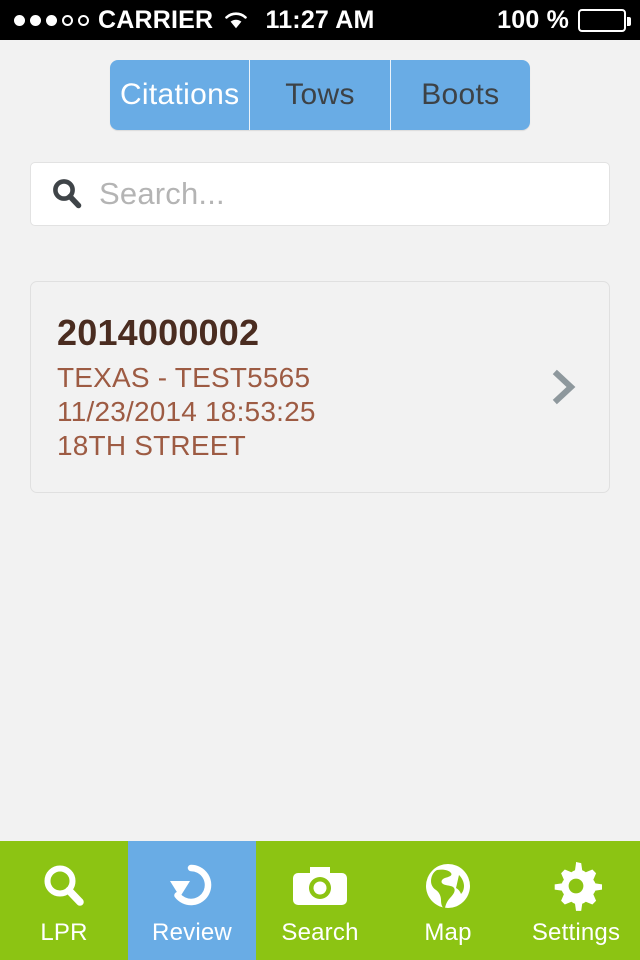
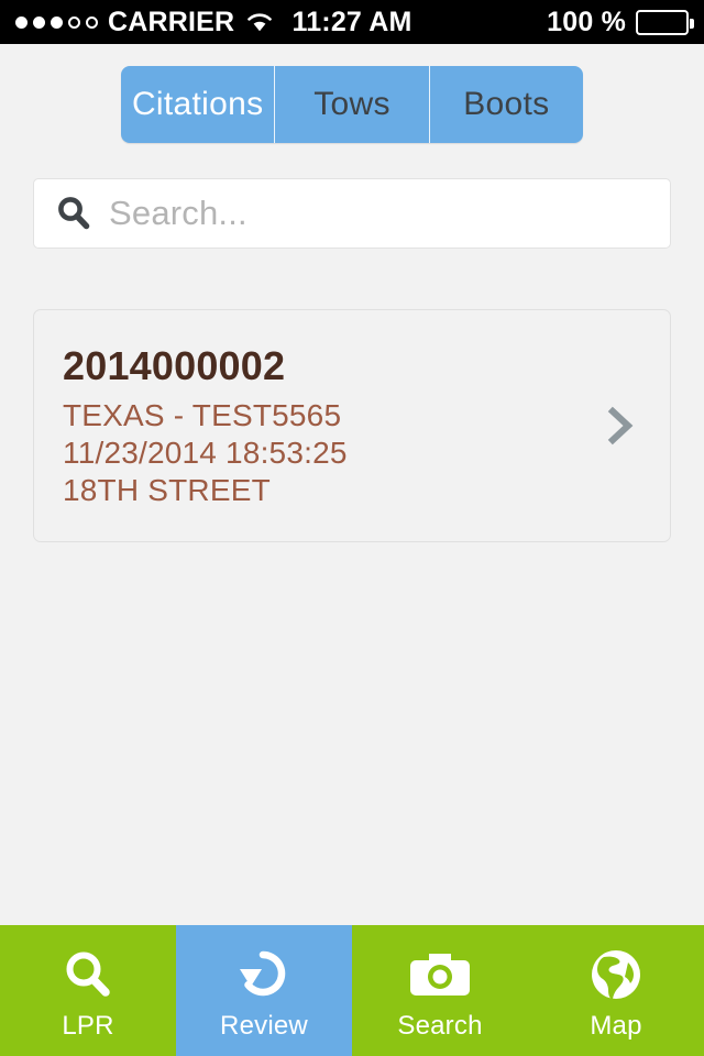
  CARRIER
  11:27 AM
  100 %
  Citations
  Tows
  Boots
  Search...
  2014000002
  TEXAS - TEST5565
  11/23/2014 18:53:25
  18TH STREET
  LPR
  Review
  Search
  Map
- Settings
